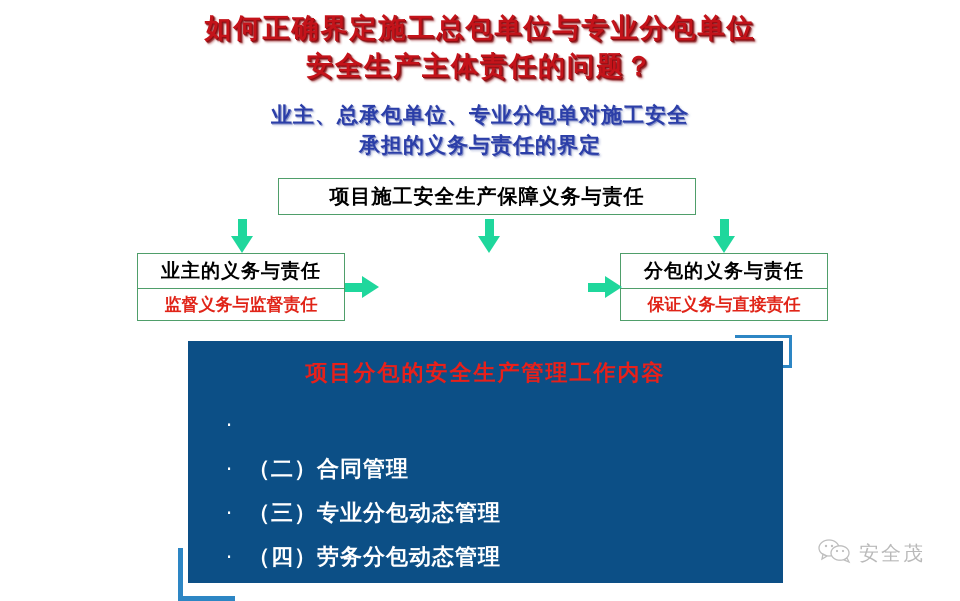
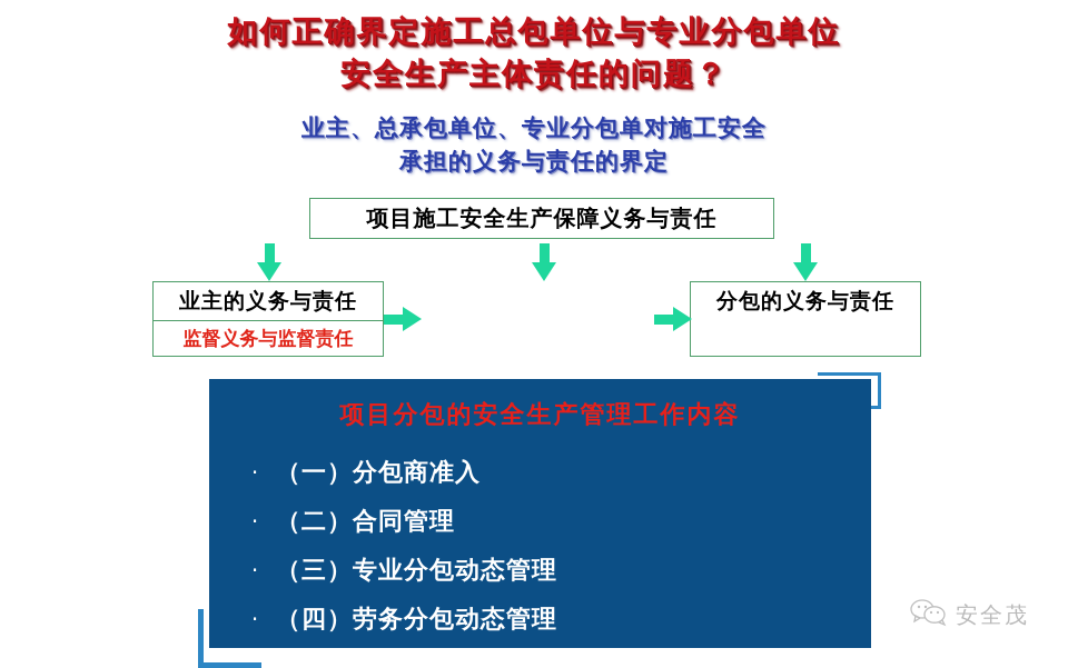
  如何正确界定施工总包单位与专业分包单位
  安全生产主体责任的问题？
  业主、总承包单位、专业分包单对施工安全
  承担的义务与责任的界定
  项目施工安全生产保障义务与责任
  业主的义务与责任
  监督义务与监督责任
  分包的义务与责任
- 保证义务与直接责任
  项目分包的安全生产管理工作内容
  ·
+ （一）分包商准入
  ·
  （二）合同管理
  ·
  （三）专业分包动态管理
  ·
  （四）劳务分包动态管理
  安全茂
